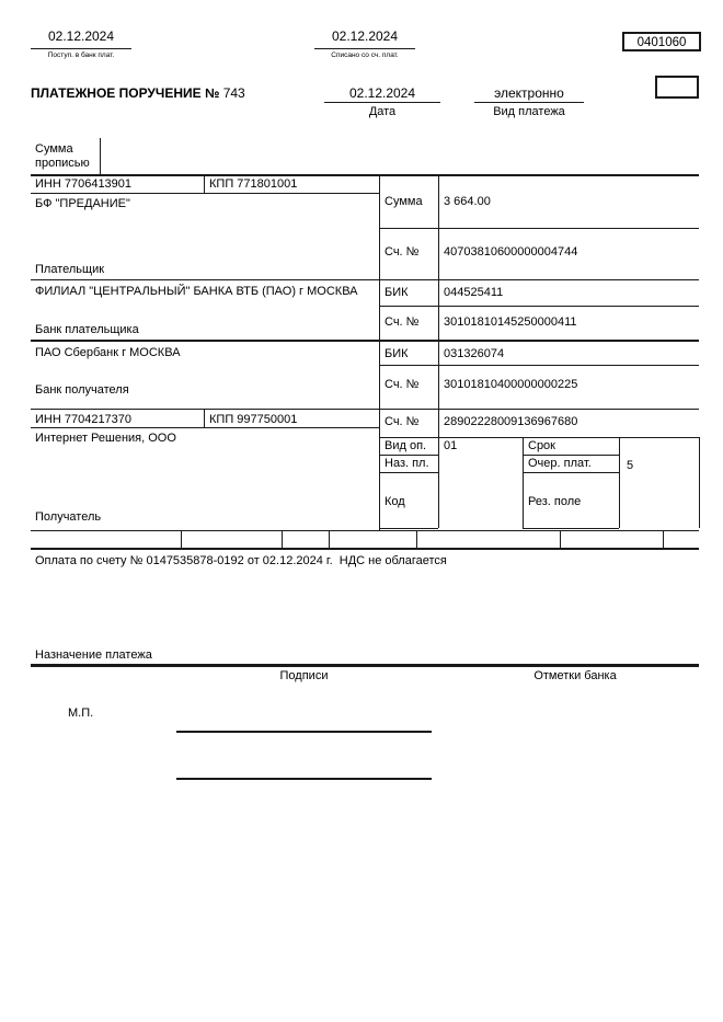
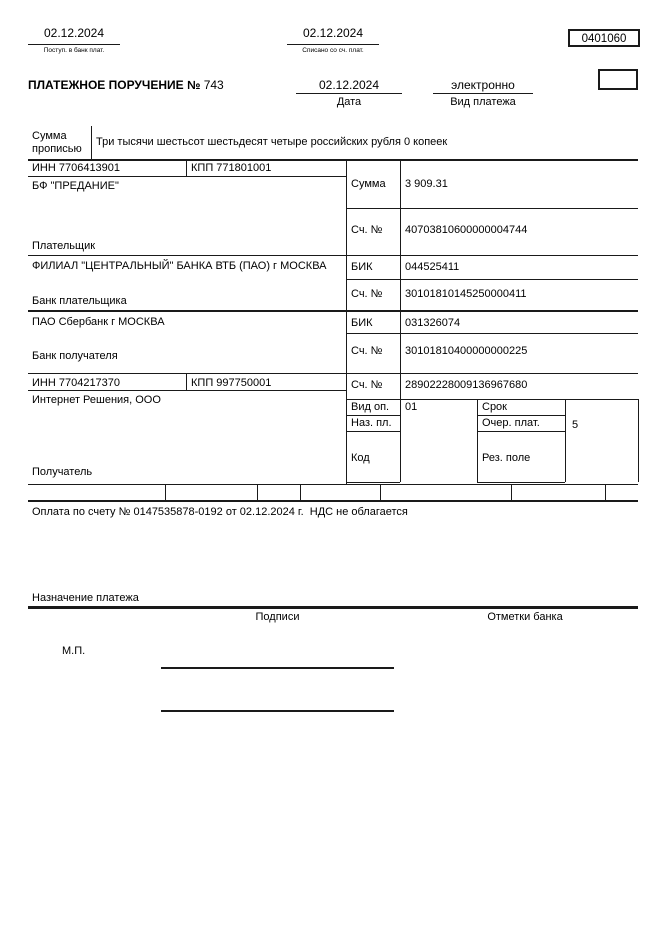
  02.12.2024
  02.12.2024
  0401060
  ПЛАТЕЖНОЕ ПОРУЧЕНИЕ № 743
  02.12.2024
  Дата
  электронно
  Вид платежа
  Сумма прописью
+ Три тысячи шестьсот шестьдесят четыре российских рубля 0 копеек
  ИНН 7706413901
  КПП 771801001
  БФ "ПРЕДАНИЕ"
  Плательщик
  Сумма
- 3 664.00
+ 3 909.31
  Сч. №
  40703810600000004744
  ФИЛИАЛ "ЦЕНТРАЛЬНЫЙ" БАНКА ВТБ (ПАО) г МОСКВА
  Банк плательщика
  БИК
  044525411
  Сч. №
  30101810145250000411
  ПАО Сбербанк г МОСКВА
  Банк получателя
  БИК
  031326074
  Сч. №
  30101810400000000225
  ИНН 7704217370
  КПП 997750001
  Интернет Решения, ООО
  Сч. №
  28902228009136967680
  Вид оп.
  01
  Срок
  Наз. пл.
  Очер. плат.
  5
  Код
  Рез. поле
  Получатель
  Оплата по счету № 0147535878-0192 от 02.12.2024 г. НДС не облагается
  Назначение платежа
  Подписи
  Отметки банка
  М.П.
